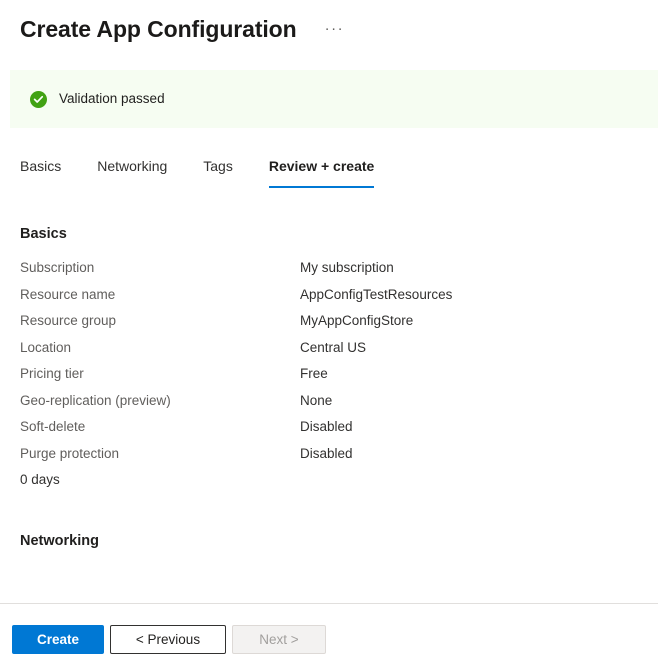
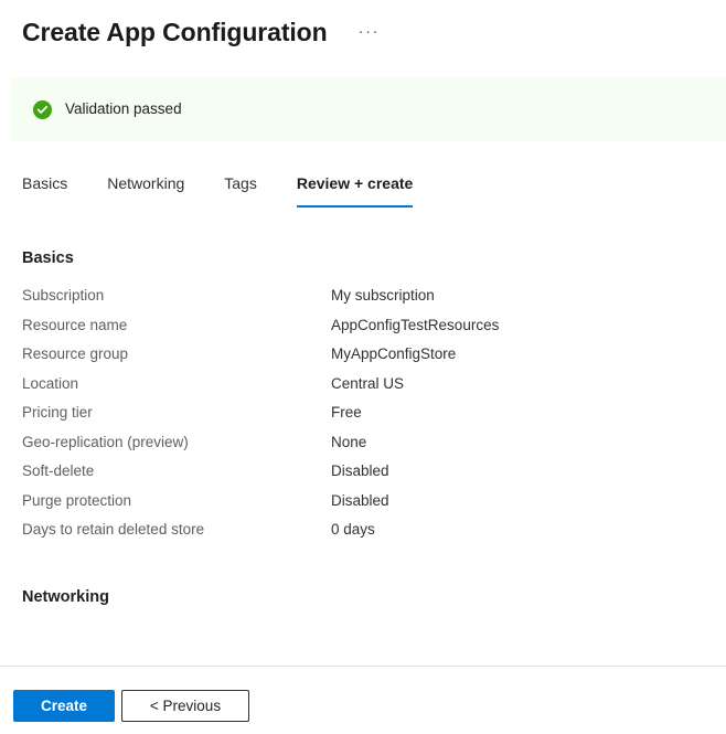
  Create App Configuration
  ···
  Validation passed
  Basics
  Networking
  Tags
  Review + create
  Basics
  Subscription
  My subscription
  Resource name
  AppConfigTestResources
  Resource group
  MyAppConfigStore
  Location
  Central US
  Pricing tier
  Free
  Geo-replication (preview)
  None
  Soft-delete
  Disabled
  Purge protection
  Disabled
+ Days to retain deleted store
  0 days
  Networking
  Create
  < Previous
- Next >
